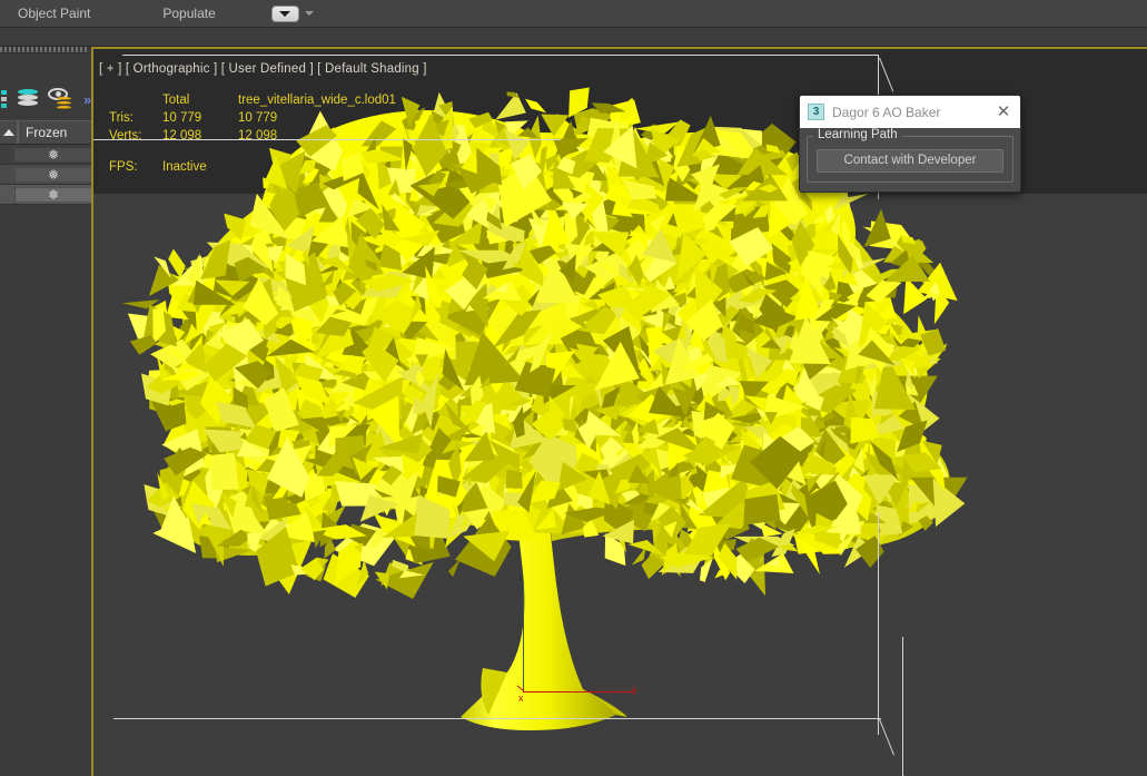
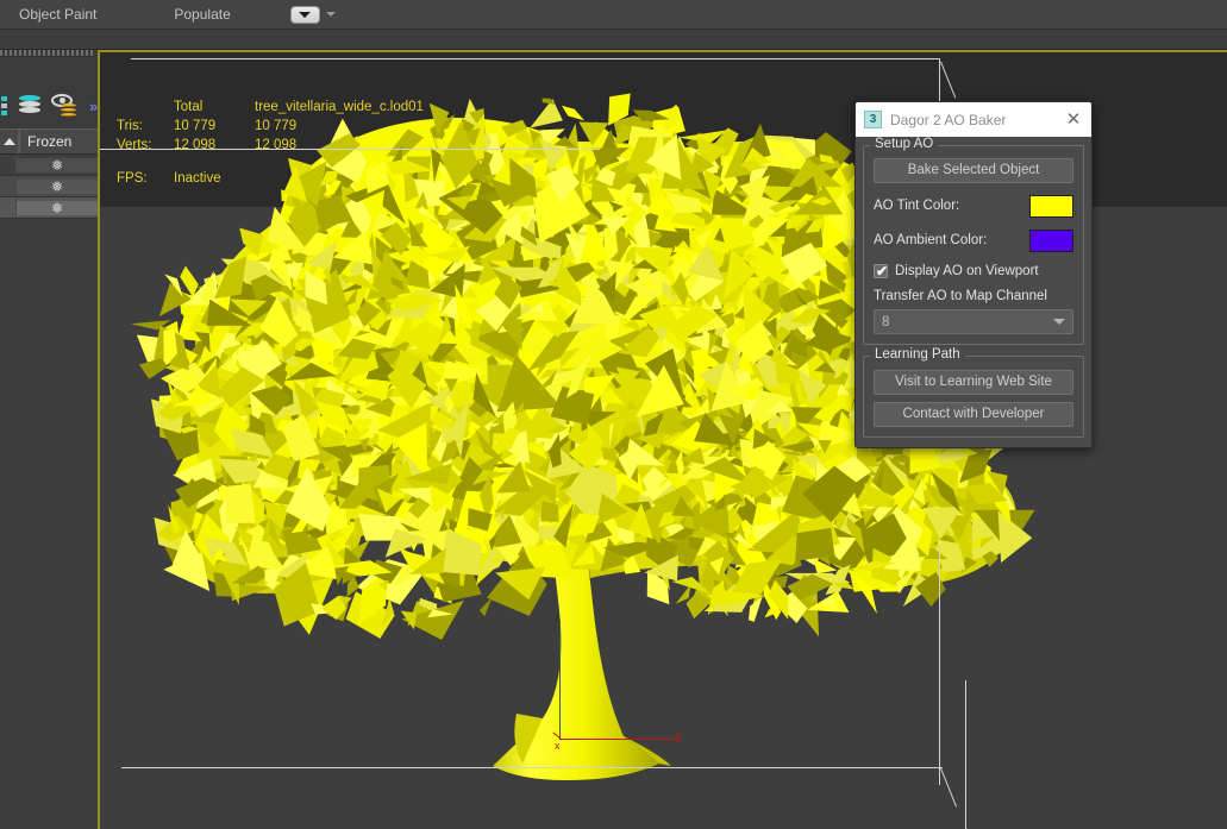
  Object Paint
  Populate
  »
  Frozen
  ❅
  ❅
  ❅
  z
  y
  x
- [ + ] [ Orthographic ] [ User Defined ] [ Default Shading ]
  	Total	tree_vitellaria_wide_c.lod01
  Tris:	10 779	10 779
  Verts:	12 098	12 098
  FPS:	Inactive
  3
- Dagor 6 AO Baker
+ Dagor 2 AO Baker
  ✕
+ Setup AO
+ Bake Selected Object
+ AO Tint Color:
+ AO Ambient Color:
+ ✔
+ Display AO on Viewport
+ Transfer AO to Map Channel
+ 8
  Learning Path
+ Visit to Learning Web Site
  Contact with Developer
